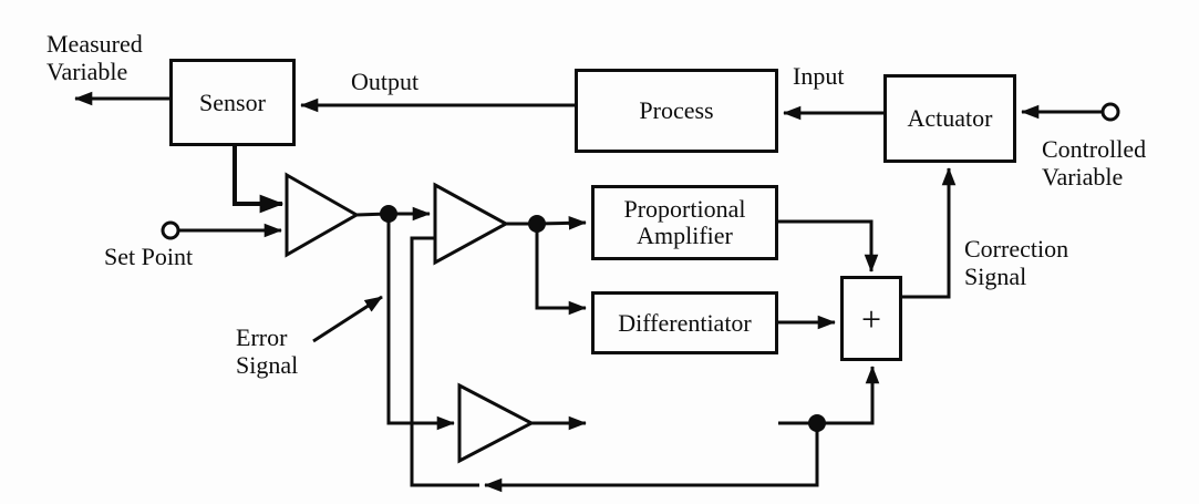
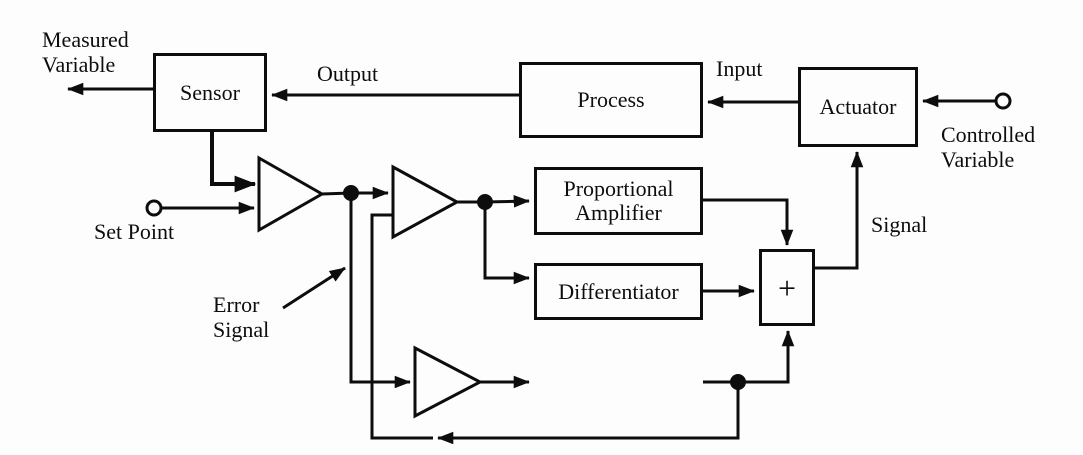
  Sensor
  Process
  Actuator
  Proportional
  Amplifier
  Differentiator
  +
  Measured
  Variable
  Output
  Input
  Controlled
  Variable
  Set Point
  Error
  Signal
- Correction
  Signal
